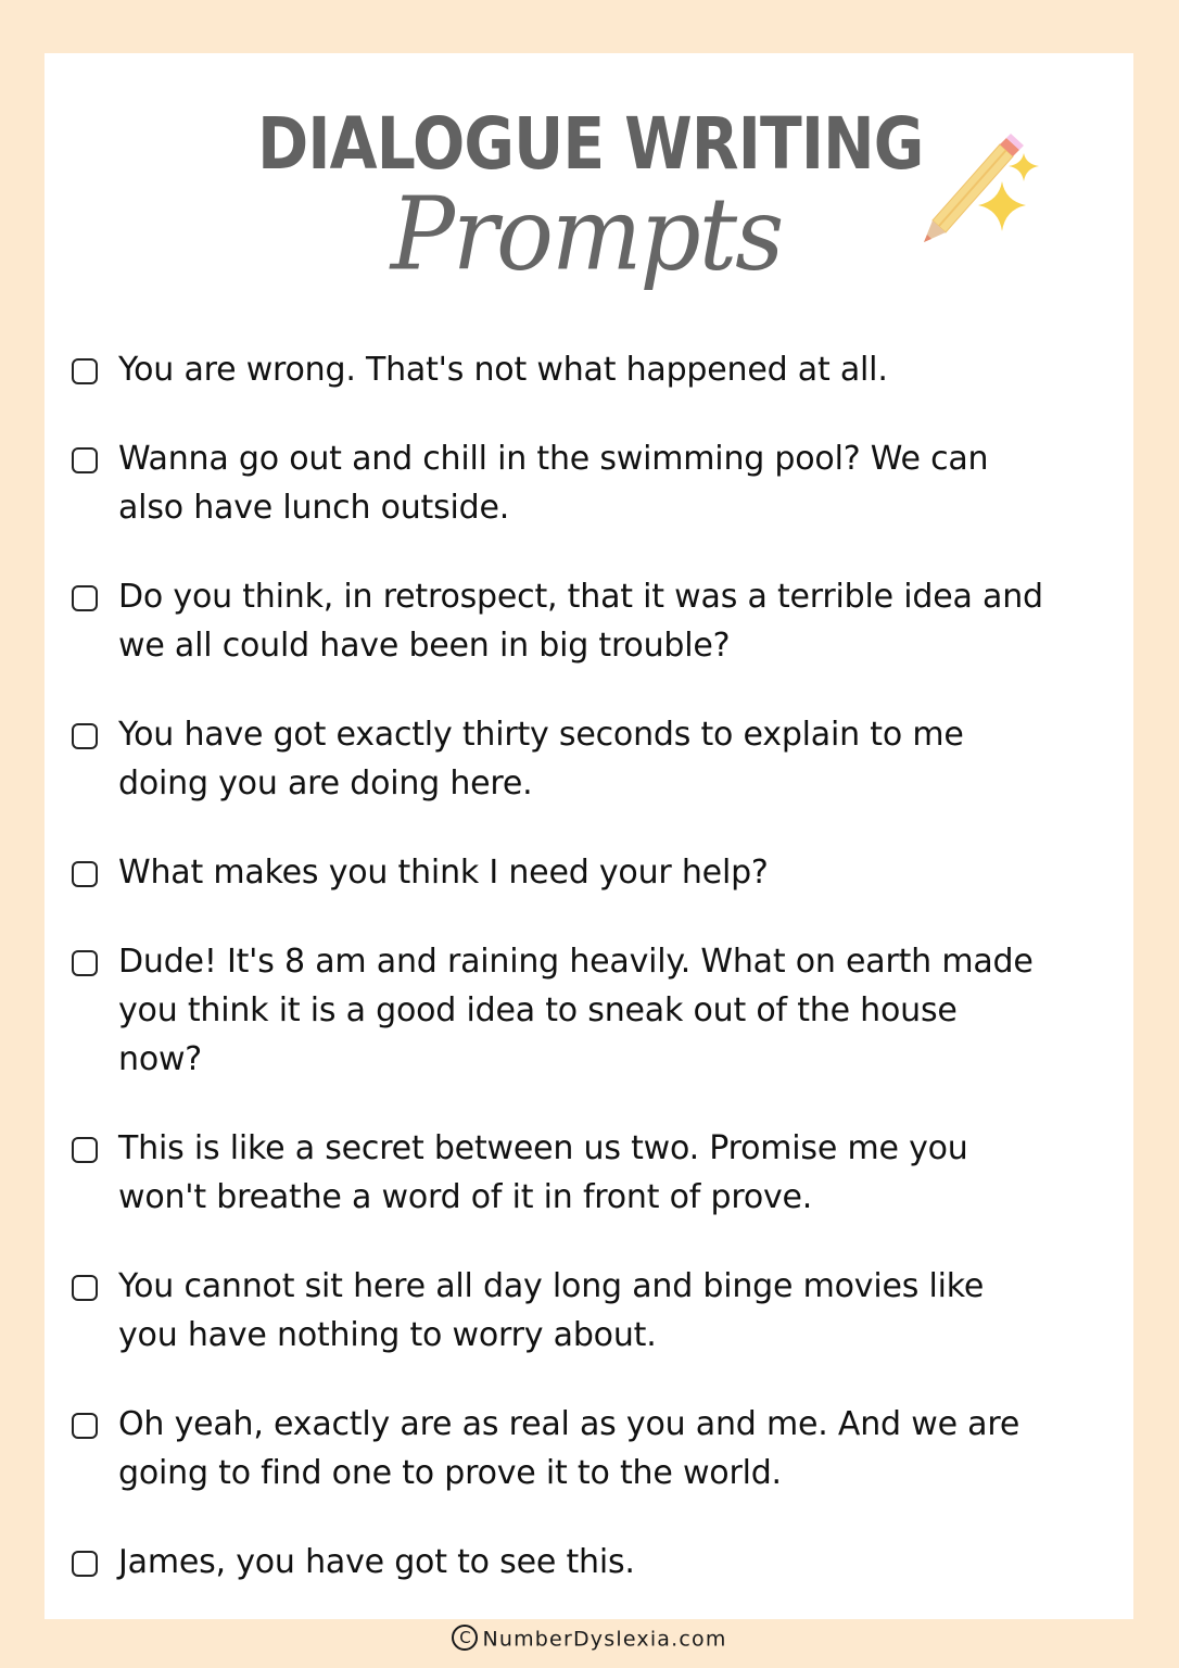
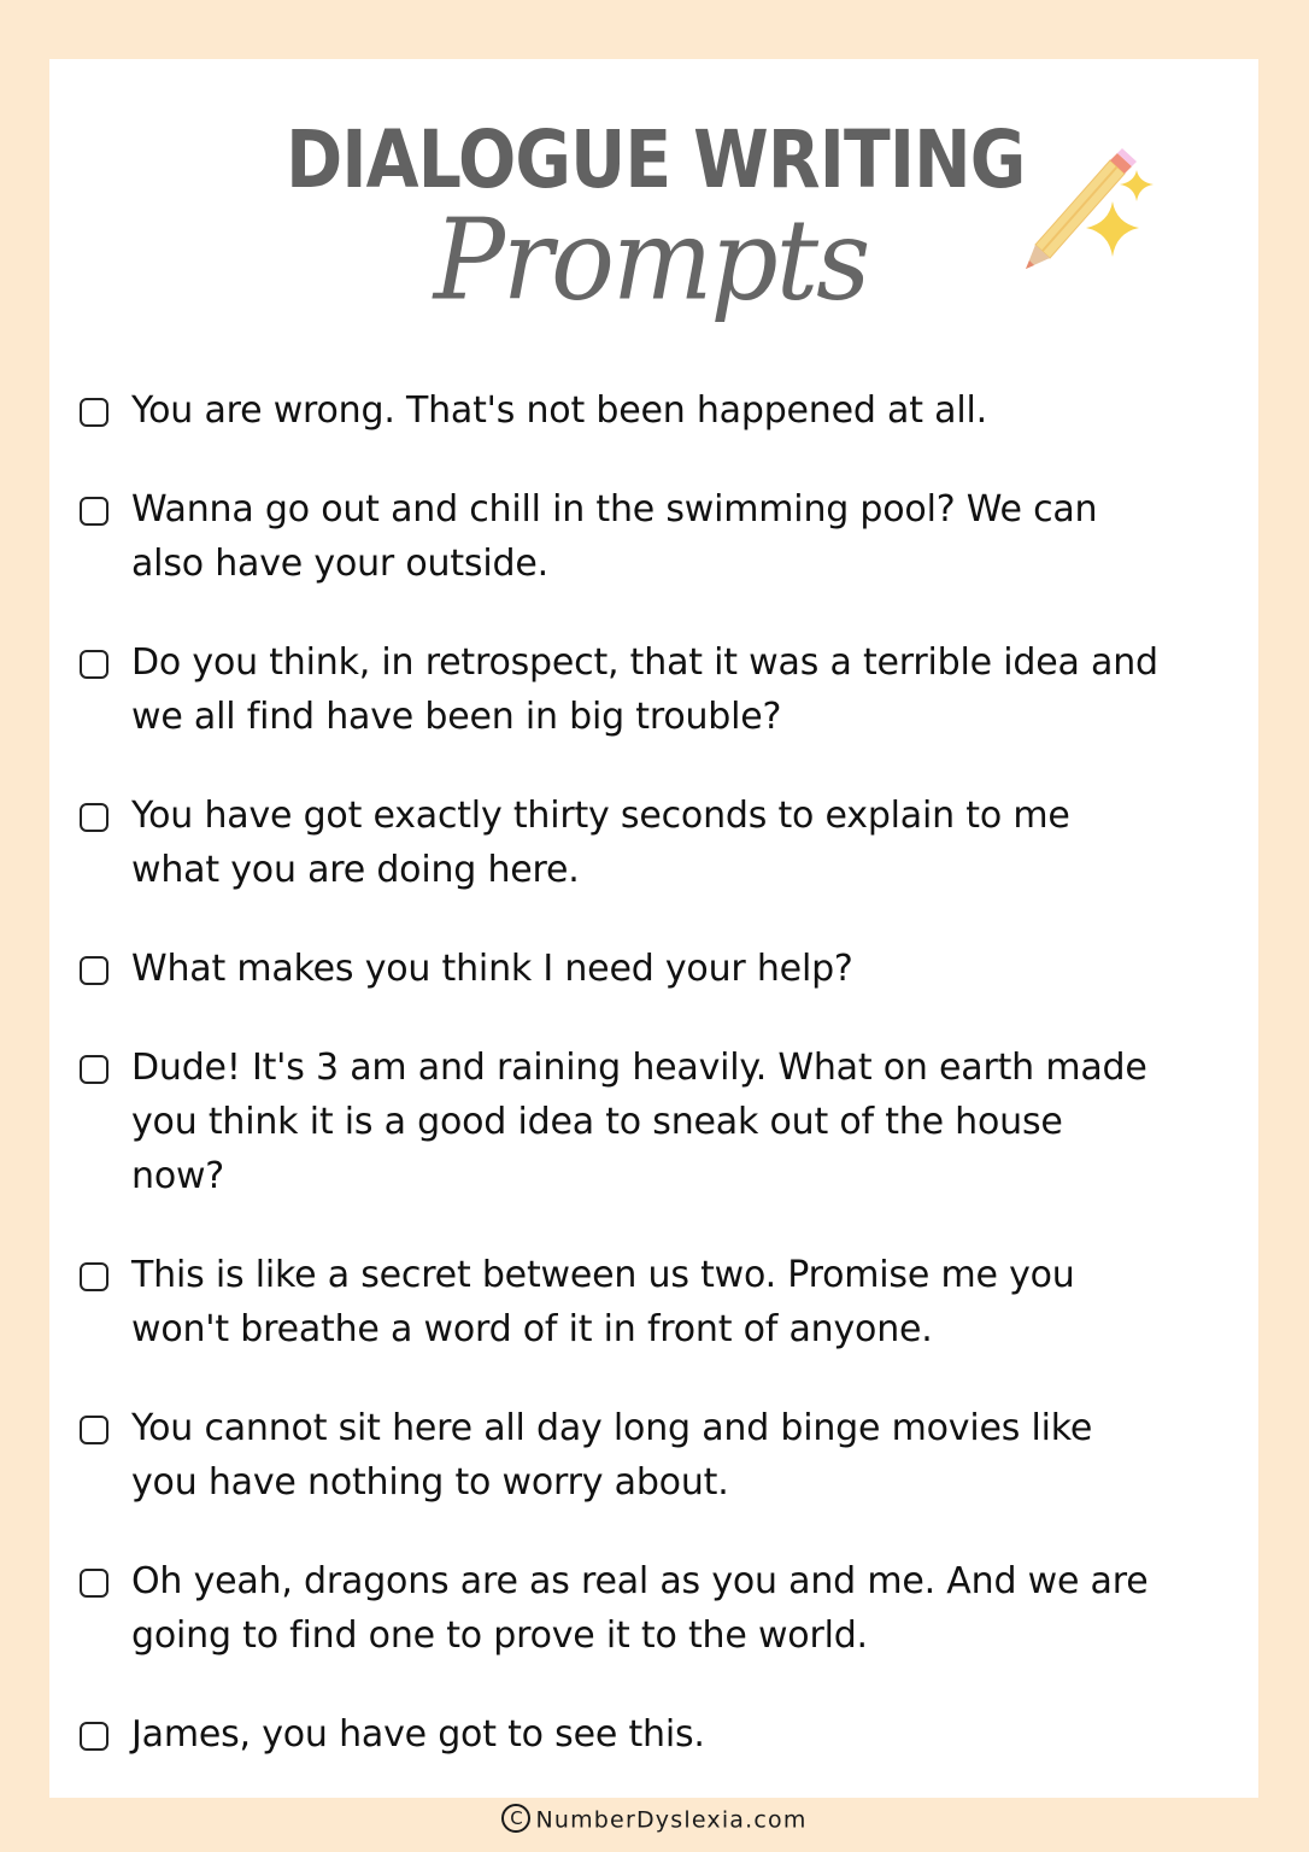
  DIALOGUE WRITING
  Prompts
- You are wrong. That's not what happened at all.
+ You are wrong. That's not been happened at all.
- Wanna go out and chill in the swimming pool? We can also have lunch outside.
+ Wanna go out and chill in the swimming pool? We can also have your outside.
- Do you think, in retrospect, that it was a terrible idea and we all could have been in big trouble?
+ Do you think, in retrospect, that it was a terrible idea and we all find have been in big trouble?
- You have got exactly thirty seconds to explain to me doing you are doing here.
+ You have got exactly thirty seconds to explain to me what you are doing here.
  What makes you think I need your help?
- Dude! It's 8 am and raining heavily. What on earth made you think it is a good idea to sneak out of the house now?
+ Dude! It's 3 am and raining heavily. What on earth made you think it is a good idea to sneak out of the house now?
- This is like a secret between us two. Promise me you won't breathe a word of it in front of prove.
+ This is like a secret between us two. Promise me you won't breathe a word of it in front of anyone.
  You cannot sit here all day long and binge movies like you have nothing to worry about.
- Oh yeah, exactly are as real as you and me. And we are going to find one to prove it to the world.
+ Oh yeah, dragons are as real as you and me. And we are going to find one to prove it to the world.
  James, you have got to see this.
  C NumberDyslexia.com
